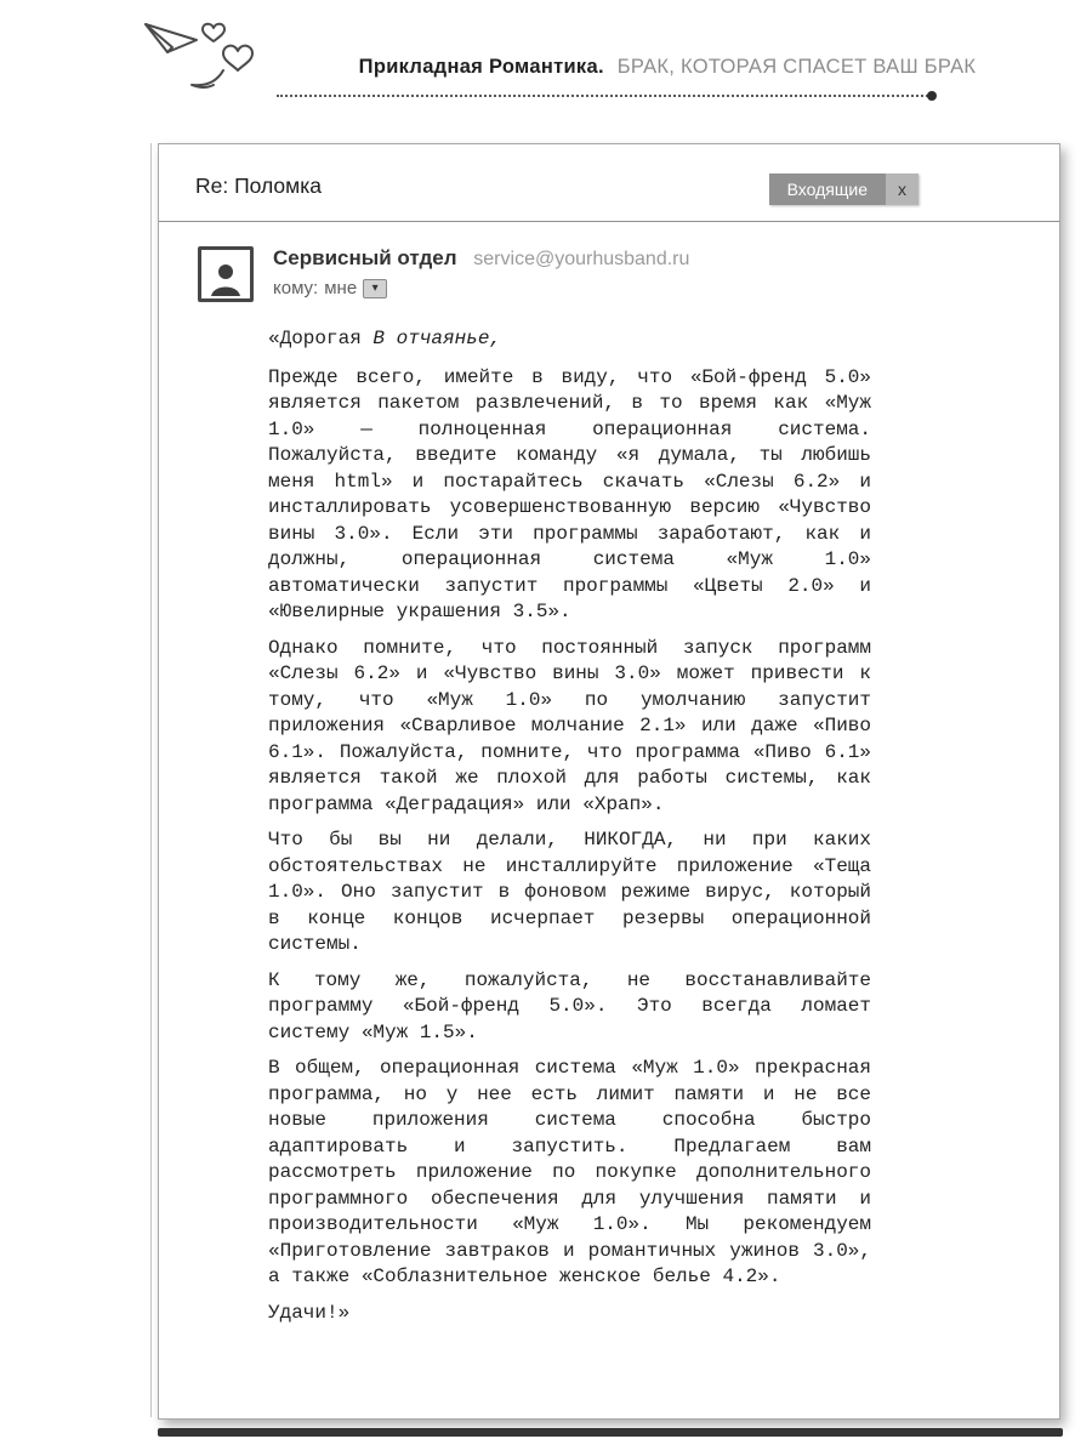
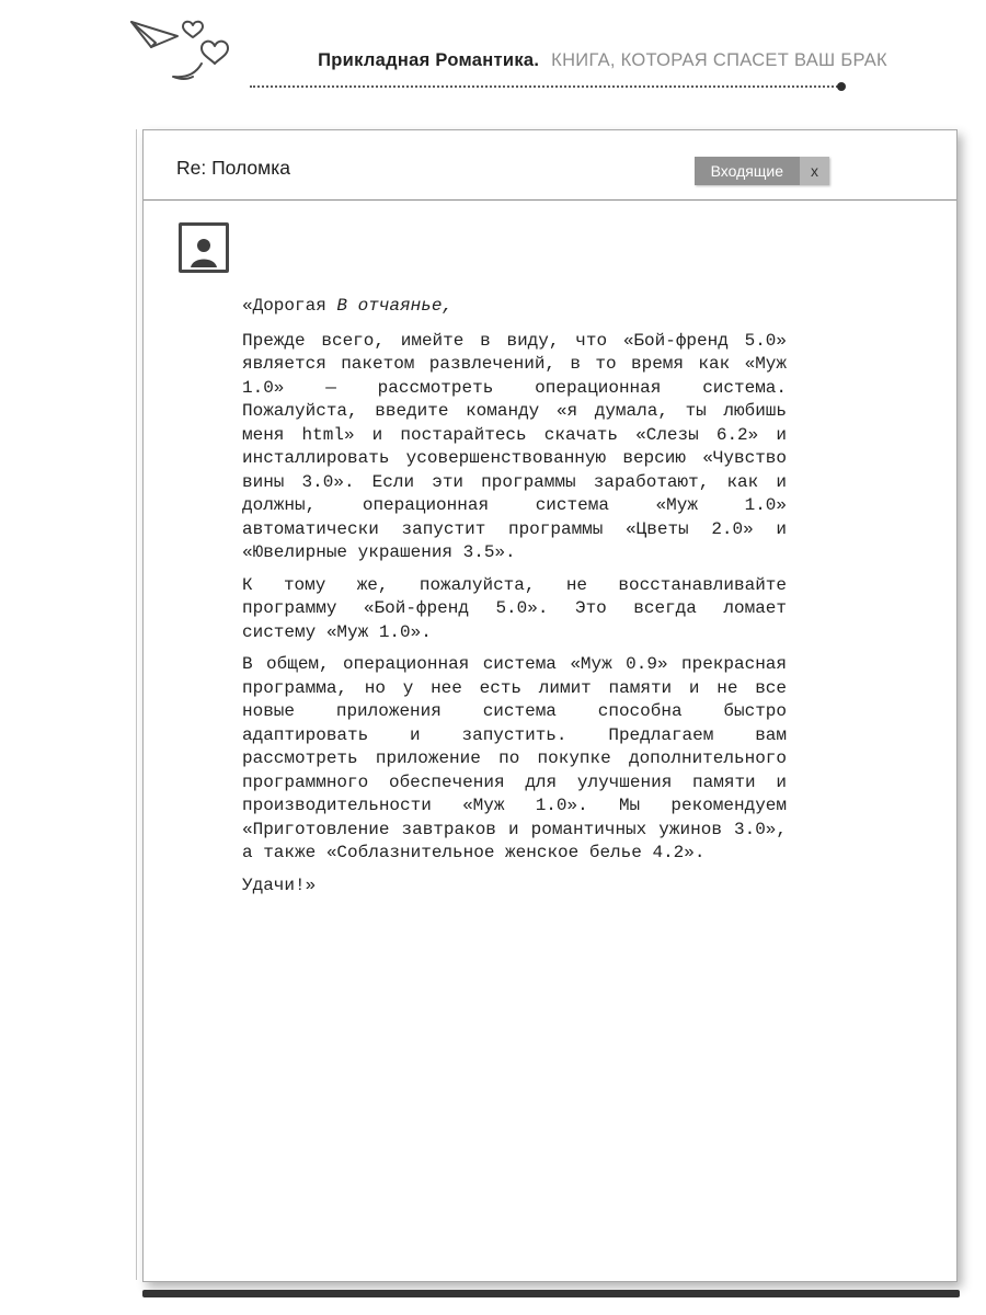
- Прикладная Романтика. БРАК, КОТОРАЯ СПАСЕТ ВАШ БРАК
+ Прикладная Романтика. КНИГА, КОТОРАЯ СПАСЕТ ВАШ БРАК
  Re: Поломка
  Входящие
  x
- Сервисный отдел service@yourhusband.ru
- кому:
- мне
- ▾
  «Дорогая В отчаянье,
- Прежде всего, имейте в виду, что «Бой-френд 5.0» является пакетом развлечений, в то время как «Муж 1.0» — полноценная операционная система. Пожалуйста, введите команду «я думала, ты любишь меня html» и постарайтесь скачать «Слезы 6.2» и инсталлировать усовершенствованную версию «Чувство вины 3.0». Если эти программы заработают, как и должны, операционная система «Муж 1.0» автоматически запустит программы «Цветы 2.0» и «Ювелирные украшения 3.5».
+ Прежде всего, имейте в виду, что «Бой-френд 5.0» является пакетом развлечений, в то время как «Муж 1.0» — рассмотреть операционная система. Пожалуйста, введите команду «я думала, ты любишь меня html» и постарайтесь скачать «Слезы 6.2» и инсталлировать усовершенствованную версию «Чувство вины 3.0». Если эти программы заработают, как и должны, операционная система «Муж 1.0» автоматически запустит программы «Цветы 2.0» и «Ювелирные украшения 3.5».
- Однако помните, что постоянный запуск программ «Слезы 6.2» и «Чувство вины 3.0» может привести к тому, что «Муж 1.0» по умолчанию запустит приложения «Сварливое молчание 2.1» или даже «Пиво 6.1». Пожалуйста, помните, что программа «Пиво 6.1» является такой же плохой для работы системы, как программа «Деградация» или «Храп».
- Что бы вы ни делали, НИКОГДА, ни при каких обстоятельствах не инсталлируйте приложение «Теща 1.0». Оно запустит в фоновом режиме вирус, который в конце концов исчерпает резервы операционной системы.
- К тому же, пожалуйста, не восстанавливайте программу «Бой-френд 5.0». Это всегда ломает систему «Муж 1.5».
+ К тому же, пожалуйста, не восстанавливайте программу «Бой-френд 5.0». Это всегда ломает систему «Муж 1.0».
- В общем, операционная система «Муж 1.0» прекрасная программа, но у нее есть лимит памяти и не все новые приложения система способна быстро адаптировать и запустить. Предлагаем вам рассмотреть приложение по покупке дополнительного программного обеспечения для улучшения памяти и производительности «Муж 1.0». Мы рекомендуем «Приготовление завтраков и романтичных ужинов 3.0», а также «Соблазнительное женское белье 4.2».
+ В общем, операционная система «Муж 0.9» прекрасная программа, но у нее есть лимит памяти и не все новые приложения система способна быстро адаптировать и запустить. Предлагаем вам рассмотреть приложение по покупке дополнительного программного обеспечения для улучшения памяти и производительности «Муж 1.0». Мы рекомендуем «Приготовление завтраков и романтичных ужинов 3.0», а также «Соблазнительное женское белье 4.2».
  Удачи!»
